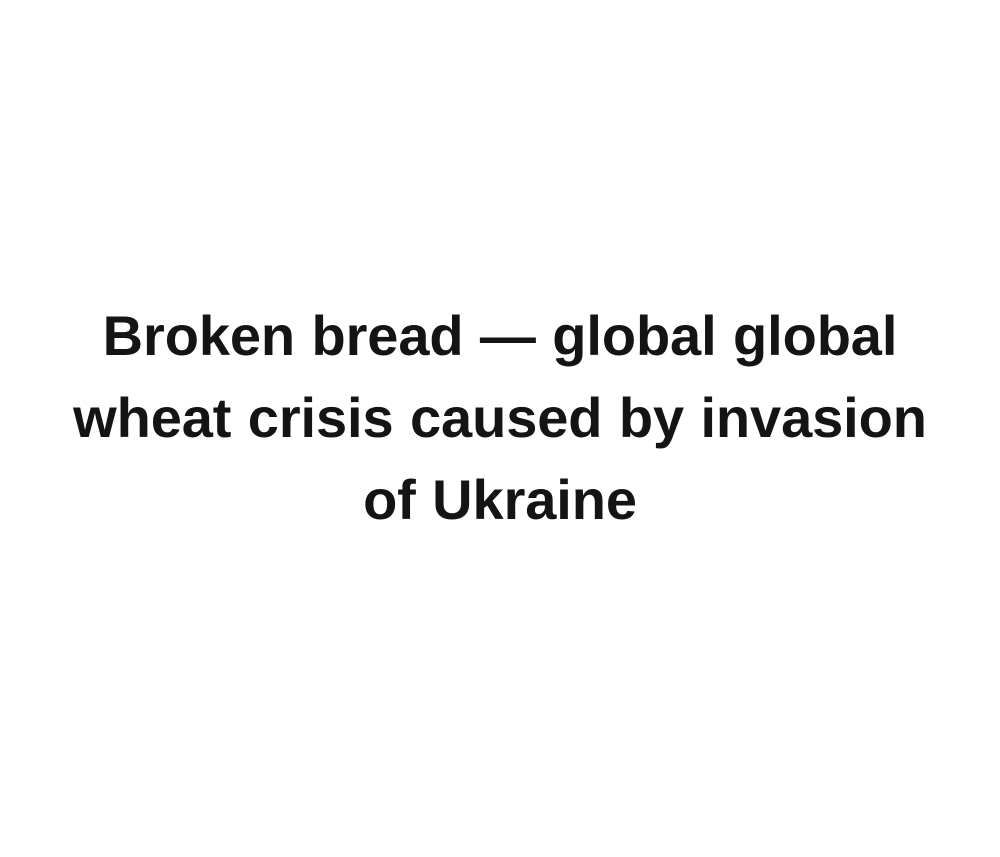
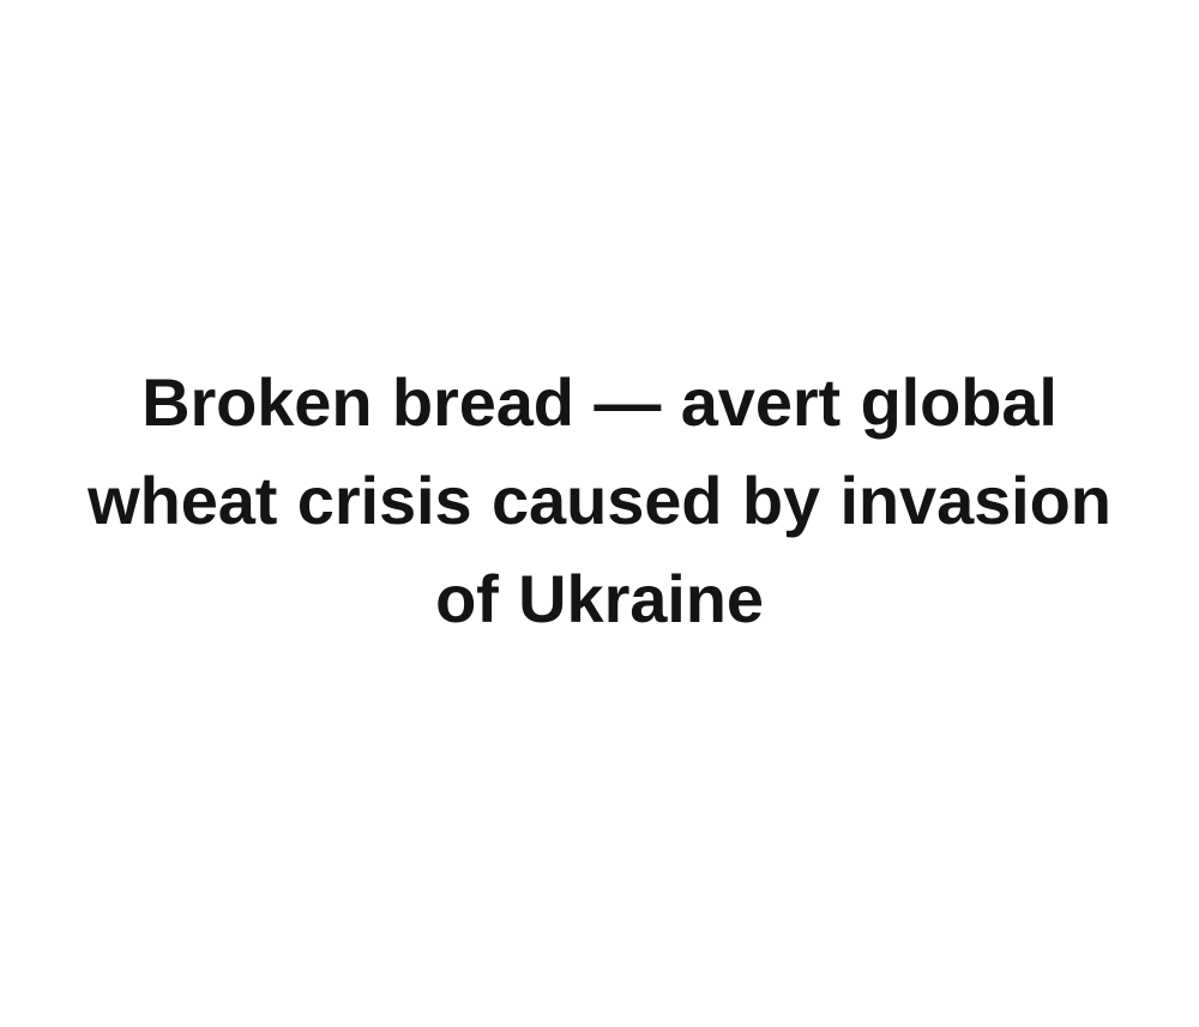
- Broken bread — global global wheat crisis caused by invasion of Ukraine
+ Broken bread — avert global wheat crisis caused by invasion of Ukraine
